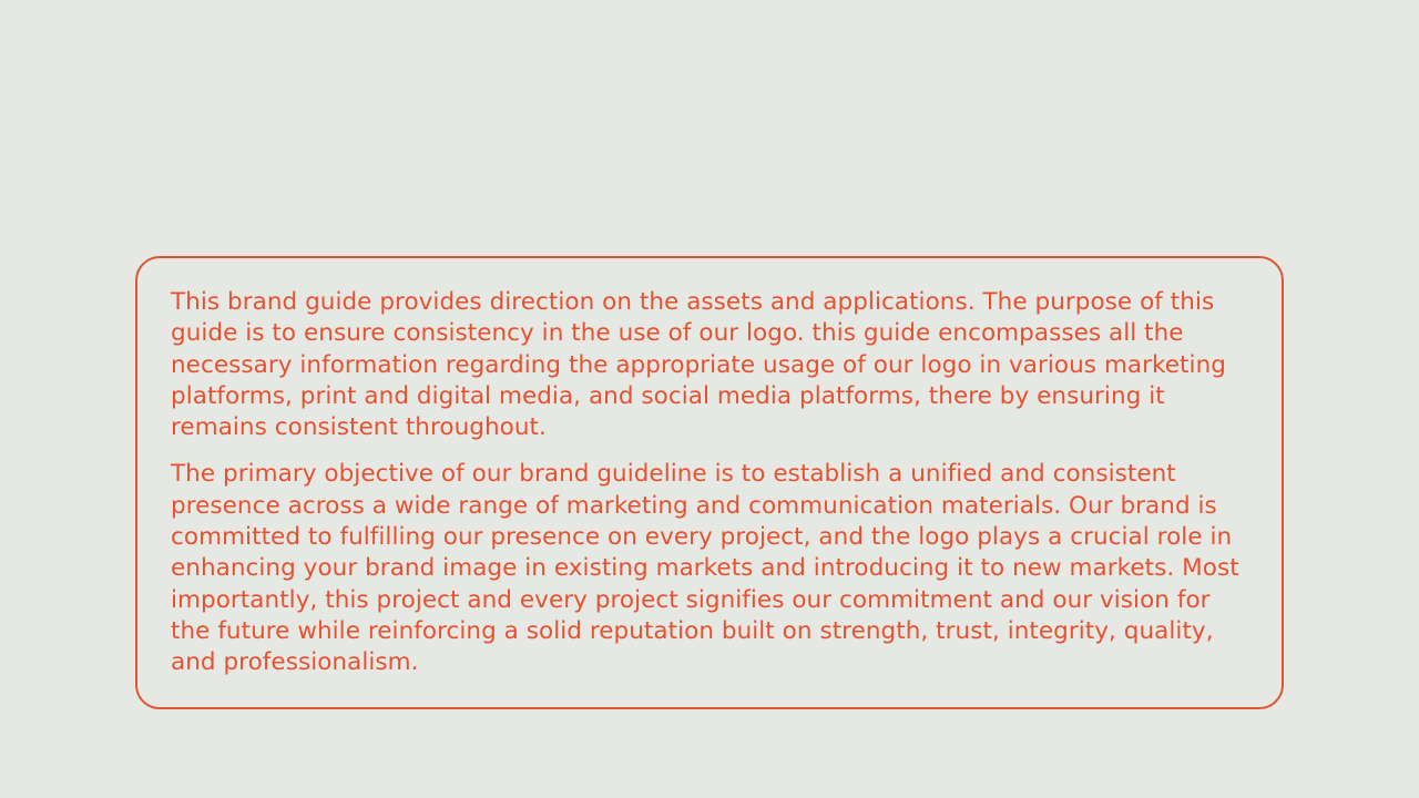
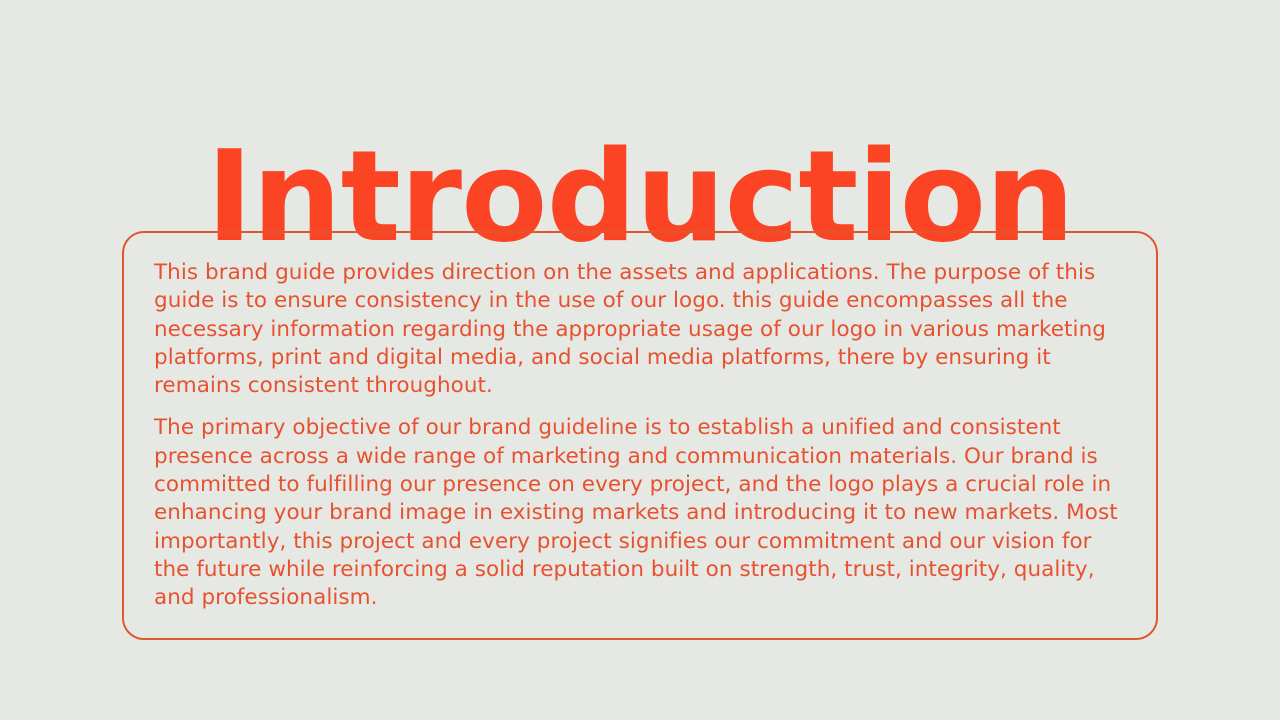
+ Introduction
  This brand guide provides direction on the assets and applications. The purpose of this guide is to ensure consistency in the use of our logo. this guide encompasses all the necessary information regarding the appropriate usage of our logo in various marketing platforms, print and digital media, and social media platforms, there by ensuring it remains consistent throughout.
  The primary objective of our brand guideline is to establish a unified and consistent presence across a wide range of marketing and communication materials. Our brand is committed to fulfilling our presence on every project, and the logo plays a crucial role in enhancing your brand image in existing markets and introducing it to new markets. Most importantly, this project and every project signifies our commitment and our vision for the future while reinforcing a solid reputation built on strength, trust, integrity, quality, and professionalism.
